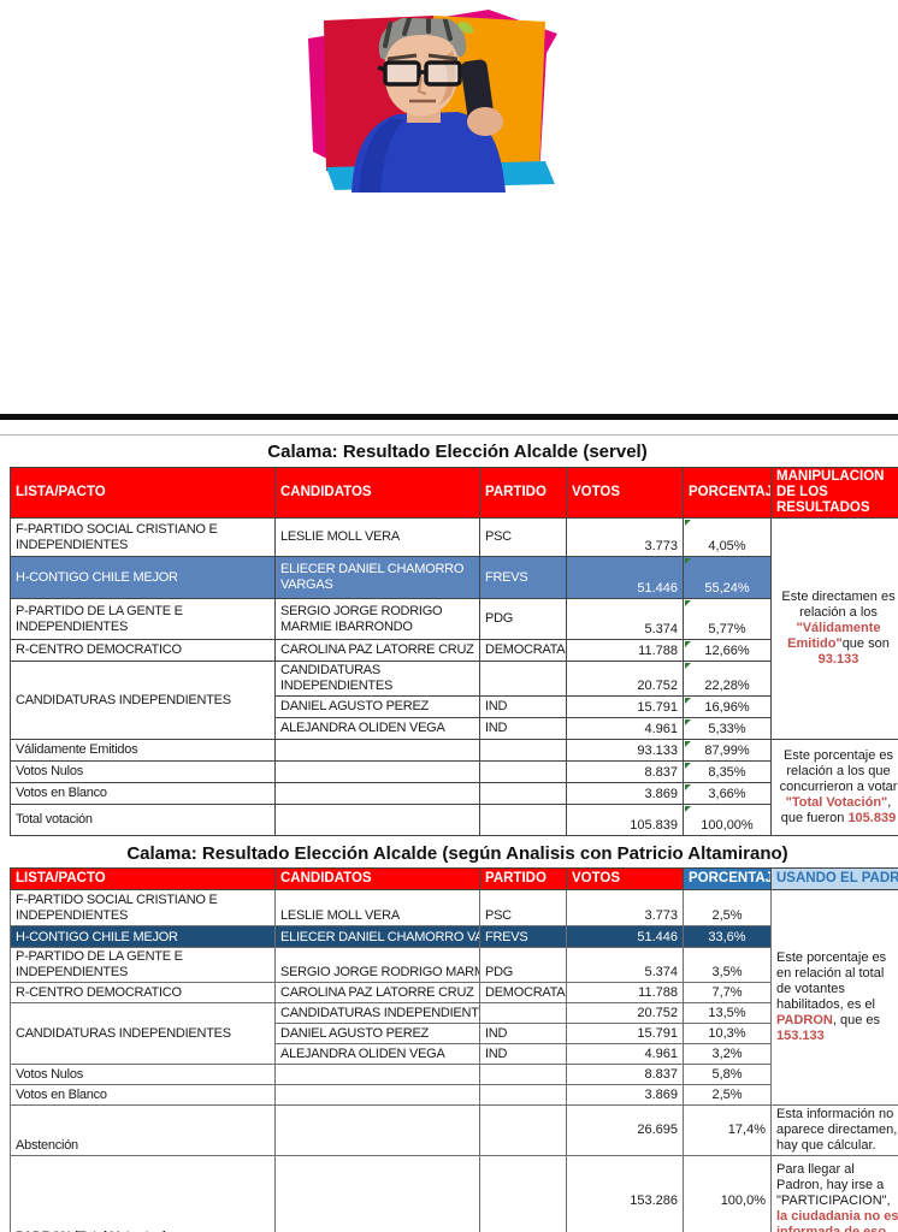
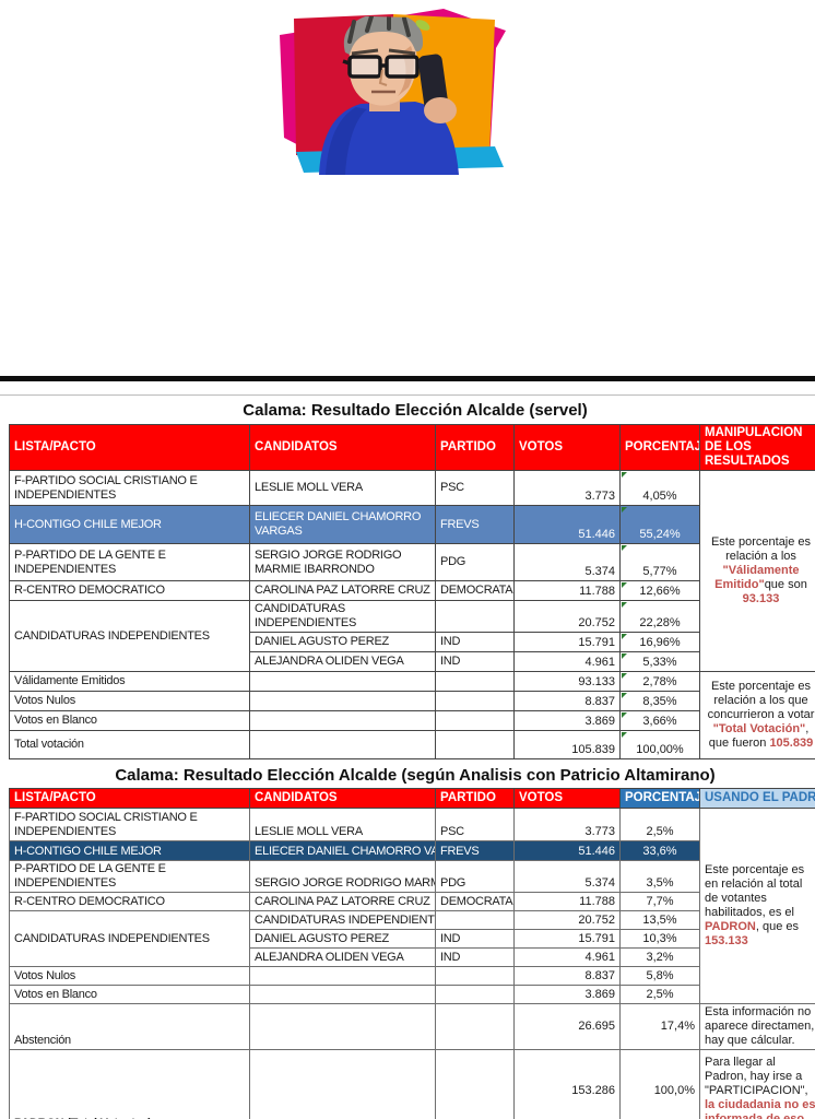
  Calama: Resultado Elección Alcalde (servel)
  LISTA/PACTO	CANDIDATOS	PARTIDO	VOTOS	PORCENTAJ	MANIPULACION DE LOS RESULTADOS
- F-PARTIDO SOCIAL CRISTIANO E INDEPENDIENTES	LESLIE MOLL VERA	PSC	3.773	4,05%	Este directamen es relación a los "Válidamente Emitido"que son 93.133
+ F-PARTIDO SOCIAL CRISTIANO E INDEPENDIENTES	LESLIE MOLL VERA	PSC	3.773	4,05%	Este porcentaje es relación a los "Válidamente Emitido"que son 93.133
  H-CONTIGO CHILE MEJOR	ELIECER DANIEL CHAMORRO VARGAS	FREVS	51.446	55,24%
  P-PARTIDO DE LA GENTE E INDEPENDIENTES	SERGIO JORGE RODRIGO MARMIE IBARRONDO	PDG	5.374	5,77%
  R-CENTRO DEMOCRATICO	CAROLINA PAZ LATORRE CRUZ	DEMOCRATA	11.788	12,66%
  CANDIDATURAS INDEPENDIENTES	CANDIDATURAS INDEPENDIENTES		20.752	22,28%
  DANIEL AGUSTO PEREZ	IND	15.791	16,96%
  ALEJANDRA OLIDEN VEGA	IND	4.961	5,33%
- Válidamente Emitidos			93.133	87,99%	Este porcentaje es relación a los que concurrieron a votar "Total Votación", que fueron 105.839
+ Válidamente Emitidos			93.133	2,78%	Este porcentaje es relación a los que concurrieron a votar "Total Votación", que fueron 105.839
  Votos Nulos			8.837	8,35%
  Votos en Blanco			3.869	3,66%
  Total votación			105.839	100,00%
  Calama: Resultado Elección Alcalde (según Analisis con Patricio Altamirano)
  LISTA/PACTO	CANDIDATOS	PARTIDO	VOTOS	PORCENTAJ	USANDO EL PADR
  F-PARTIDO SOCIAL CRISTIANO E INDEPENDIENTES	LESLIE MOLL VERA	PSC	3.773	2,5%	Este porcentaje es en relación al total de votantes habilitados, es el PADRON, que es 153.133
  H-CONTIGO CHILE MEJOR	ELIECER DANIEL CHAMORRO VA	FREVS	51.446	33,6%
  P-PARTIDO DE LA GENTE E INDEPENDIENTES	SERGIO JORGE RODRIGO MARM	PDG	5.374	3,5%
  R-CENTRO DEMOCRATICO	CAROLINA PAZ LATORRE CRUZ	DEMOCRATA	11.788	7,7%
  CANDIDATURAS INDEPENDIENTES	CANDIDATURAS INDEPENDIENT		20.752	13,5%
  DANIEL AGUSTO PEREZ	IND	15.791	10,3%
  ALEJANDRA OLIDEN VEGA	IND	4.961	3,2%
  Votos Nulos			8.837	5,8%
  Votos en Blanco			3.869	2,5%
  Abstención			26.695	17,4%	Esta información no aparece directamen, hay que cálcular.
